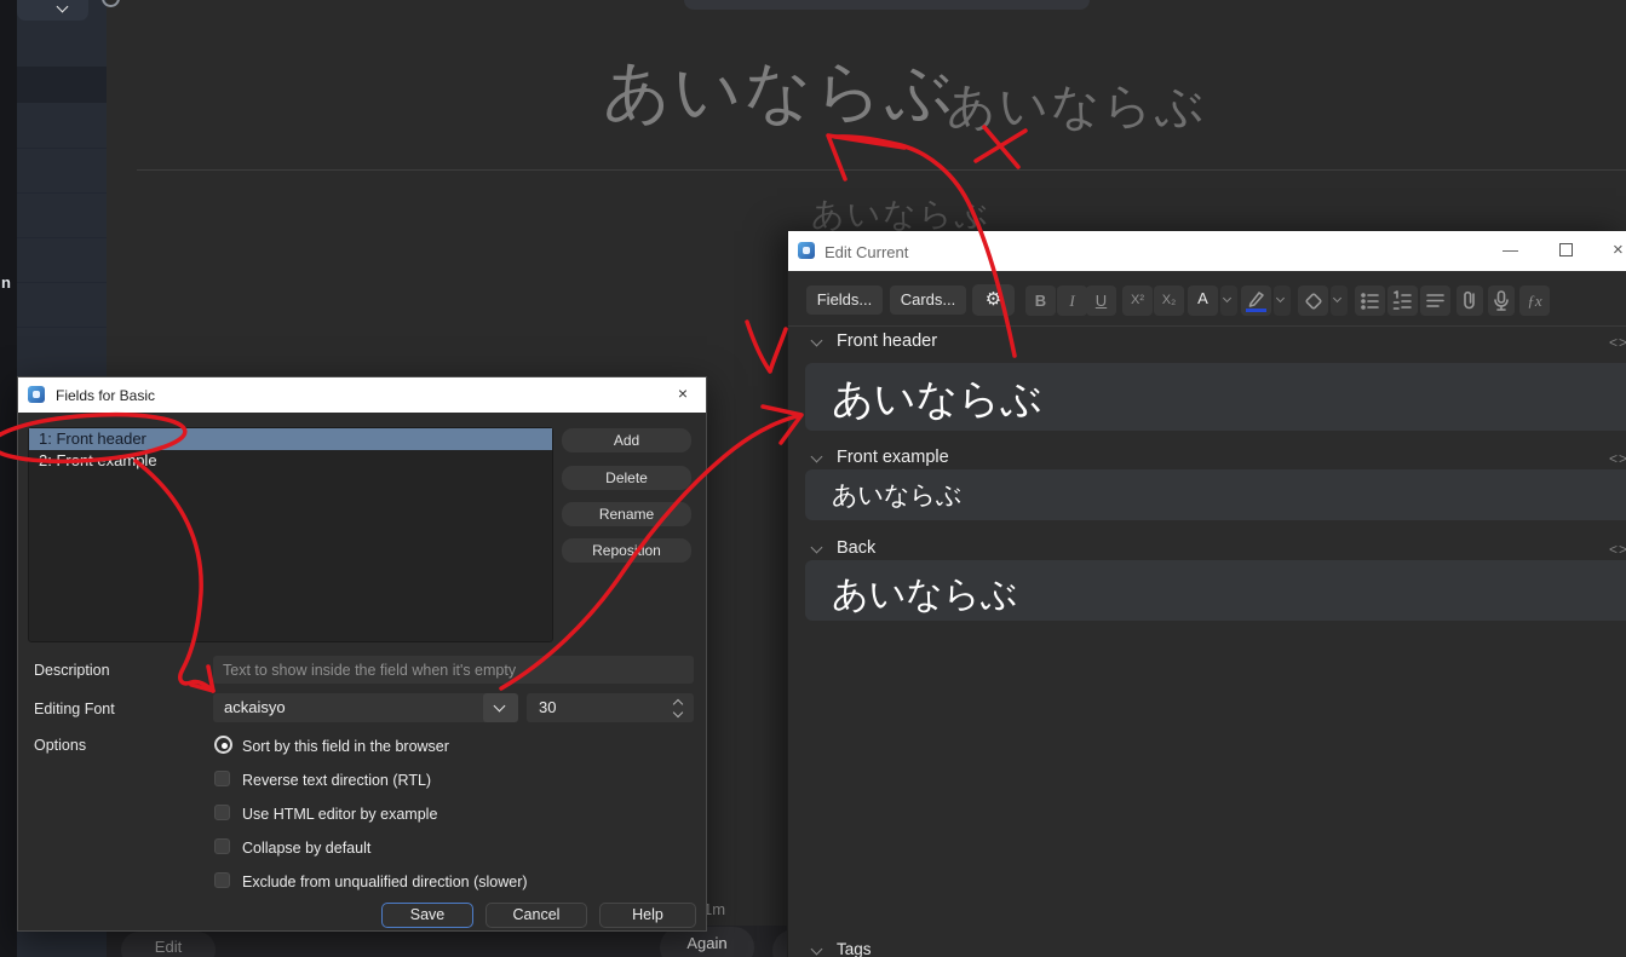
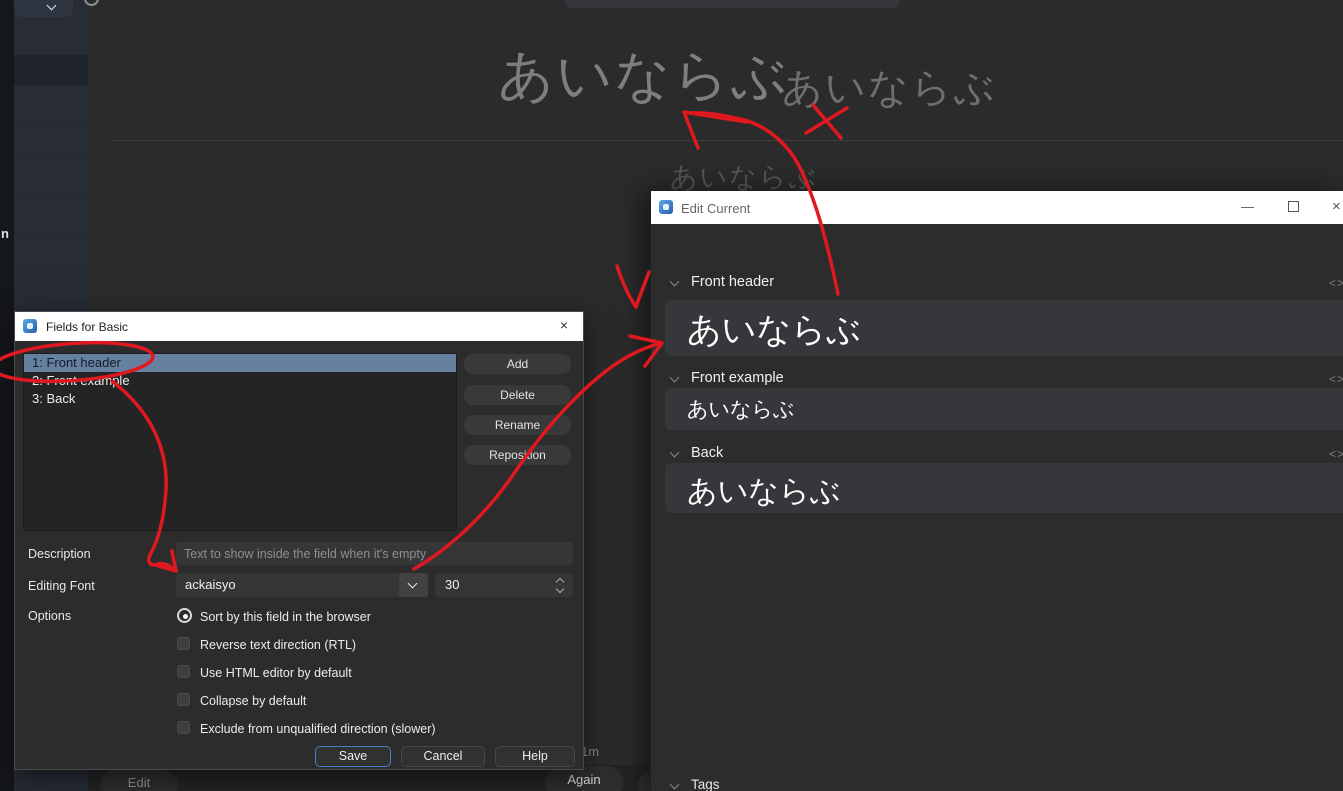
  n
  あいならぶ
  あいならぶ
  あいなら
  Edit
  1m
  Again
  Fields for Basic
  ×
  1: Front header
+ 3: Back
  Add
  Delete
  Rename
  Reposion
  Description
  Text to show inside the field when it's empty
  Editing Font
  ackaisyo
  30
  Options
  Sort by this field in the browser
  Reverse text direction (RTL)
- Use HTML editor by example
+ Use HTML editor by default
  Collapse by default
  Exclude from unqualified direction (slower)
  Save
  Cancel
  Help
  Edit Current
  —
  ×
- Fields...
- Cards...
- ⚙
- B
- I
- U
- X²
- X₂
- A
- ƒx
  Front header
  <>
  あいならぶ
  Front example
  <>
  あいならぶ
  Back
  <>
  あいならぶ
  Tags
